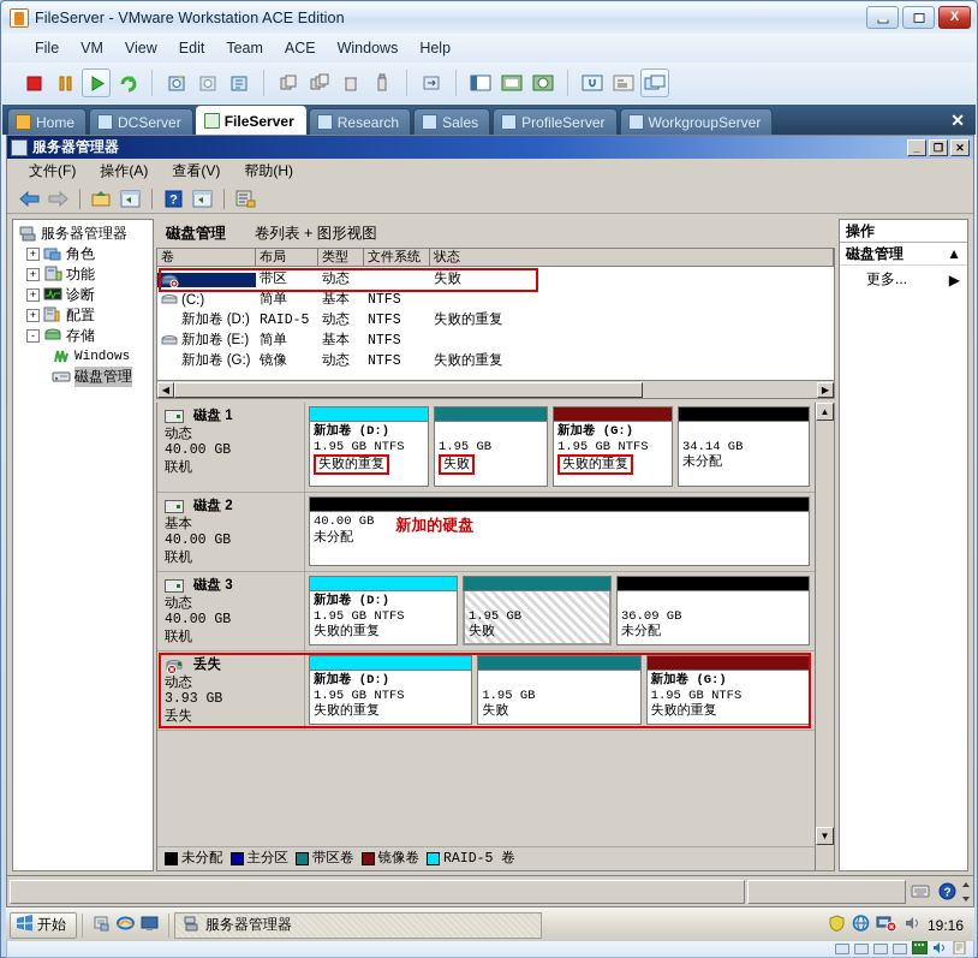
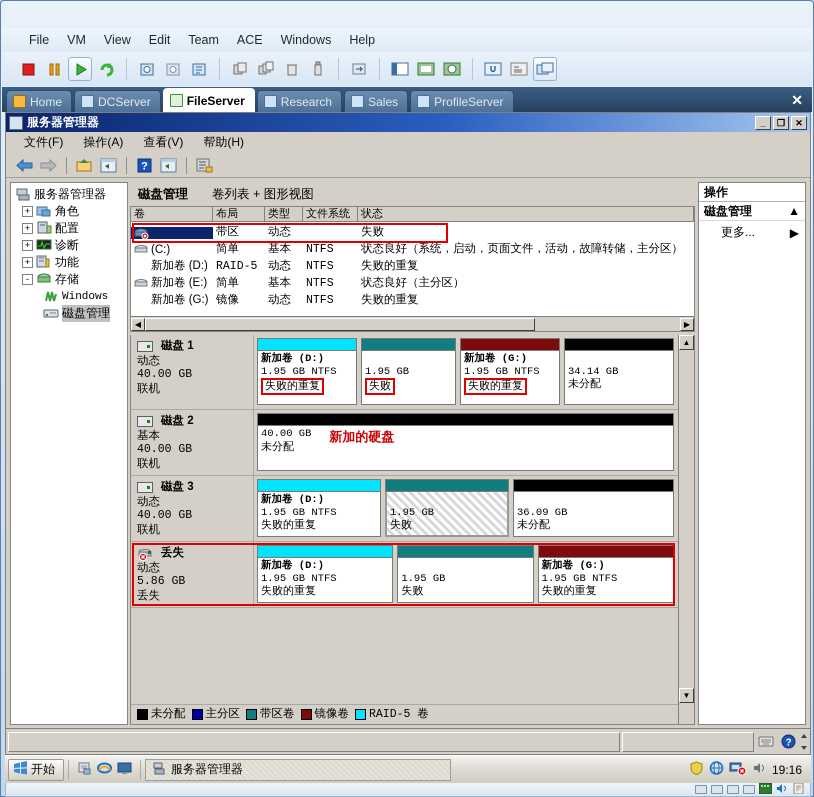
- FileServer - VMware Workstation ACE Edition
- X
  File
  VM
  View
  Edit
  Team
  ACE
  Windows
  Help
  Home
  DCServer
  FileServer
  Research
  Sales
  ProfileServer
- WorkgroupServer
  ✕
  服务器管理器
  _
  ❐
  ✕
  文件(F)
  操作(A)
  查看(V)
  帮助(H)
  ?
  服务器管理器
  +
  角色
  +
- 功能
+ 配置
  +
  诊断
  +
- 配置
+ 功能
  -
  存储
  Windows
  磁盘管理
  磁盘管理
  卷列表 + 图形视图
  卷
  布局
  类型
  文件系统
  状态
  带区
  动态
  失败
  (C:)
  简单
  基本
  NTFS
+ 状态良好（系统，启动，页面文件，活动，故障转储，主分区）
  新加卷 (D:)
  RAID-5
  动态
  NTFS
  失败的重复
  新加卷 (E:)
  简单
  基本
  NTFS
+ 状态良好（主分区）
  新加卷 (G:)
  镜像
  动态
  NTFS
  失败的重复
  ◀
  ▶
  磁盘 1
  动态
  40.00 GB
  联机
  新加卷 (D:)
  1.95 GB NTFS
  失败的重复
  1.95 GB
  失败
  新加卷 (G:)
  1.95 GB NTFS
  失败的重复
  34.14 GB
  未分配
  磁盘 2
  基本
  40.00 GB
  联机
  40.00 GB
  未分配
  新加的硬盘
  磁盘 3
  动态
  40.00 GB
  联机
  新加卷 (D:)
  1.95 GB NTFS
  失败的重复
  1.95 GB
  失败
  36.09 GB
  未分配
  丢失
  动态
- 3.93 GB
+ 5.86 GB
  丢失
  新加卷 (D:)
  1.95 GB NTFS
  失败的重复
  1.95 GB
  失败
  新加卷 (G:)
  1.95 GB NTFS
  失败的重复
  未分配
  主分区
  带区卷
  镜像卷
  RAID-5 卷
  ▲
  ▼
  操作
  磁盘管理
  ▲
  更多...
  ▶
  ?
  开始
  服务器管理器
  19:16
